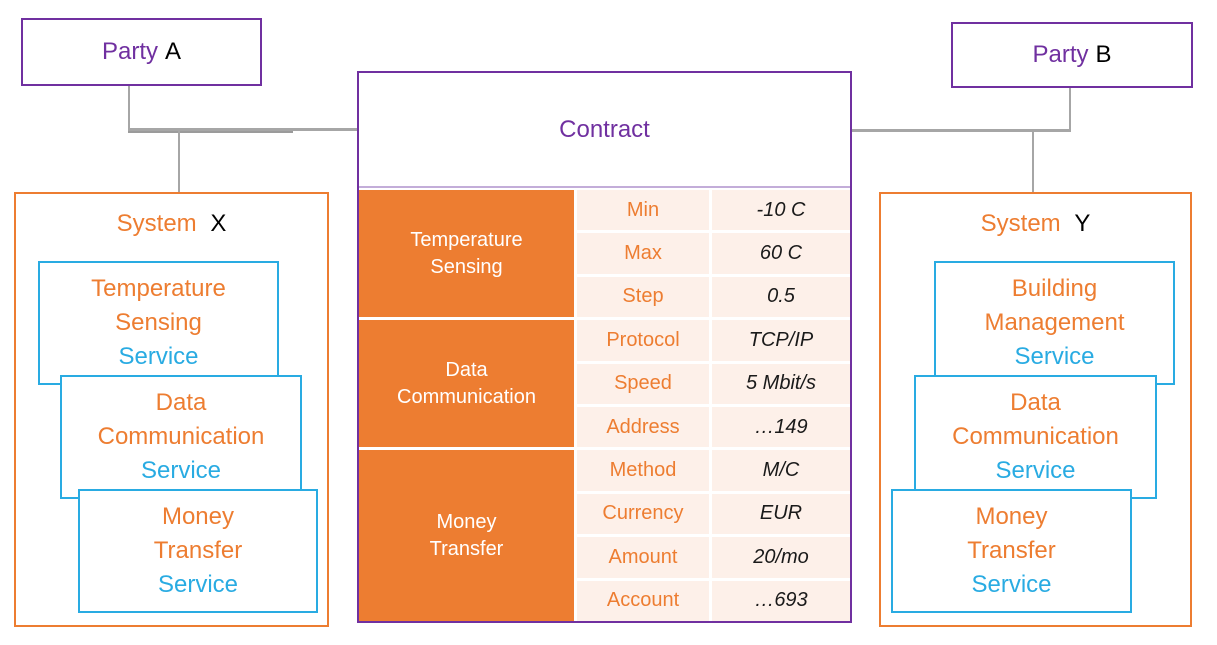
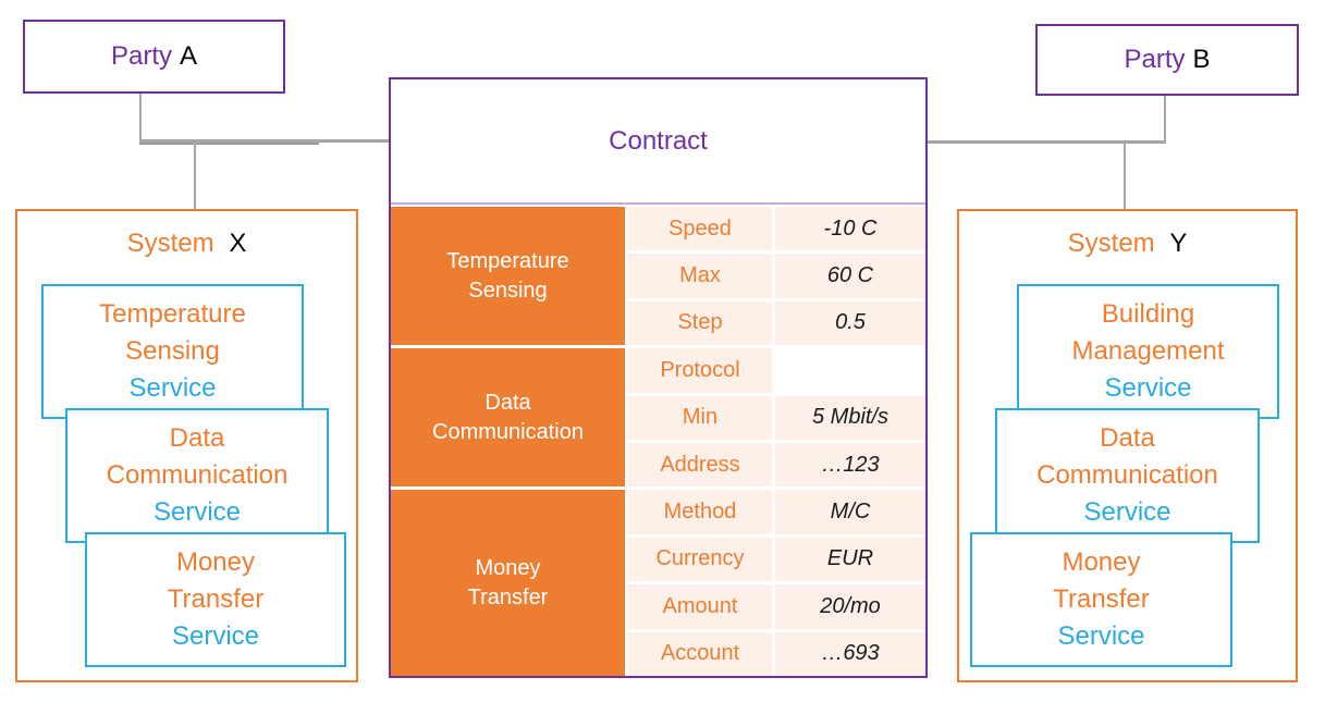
  Party
  A
  Party
  B
  Contract
  Temperature
  Sensing
  Data
  Communication
  Money
  Transfer
- Min
+ Speed
  -10 C
  Max
  60 C
  Step
  0.5
  Protocol
- TCP/IP
- Speed
+ Min
  5 Mbit/s
  Address
- …149
+ …123
  Method
  M/C
  Currency
  EUR
  Amount
  20/mo
  Account
  …693
  System X
  Temperature
  Sensing
  Service
  Data
  Communication
  Service
  Money
  Transfer
  Service
  System Y
  Building
  Management
  Service
  Data
  Communication
  Service
  Money
  Transfer
  Service
